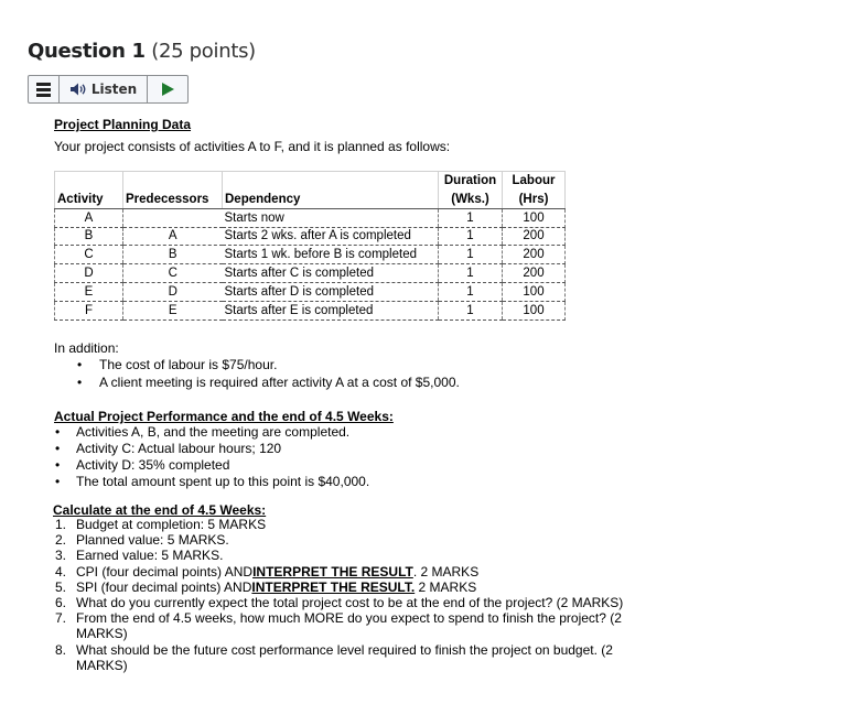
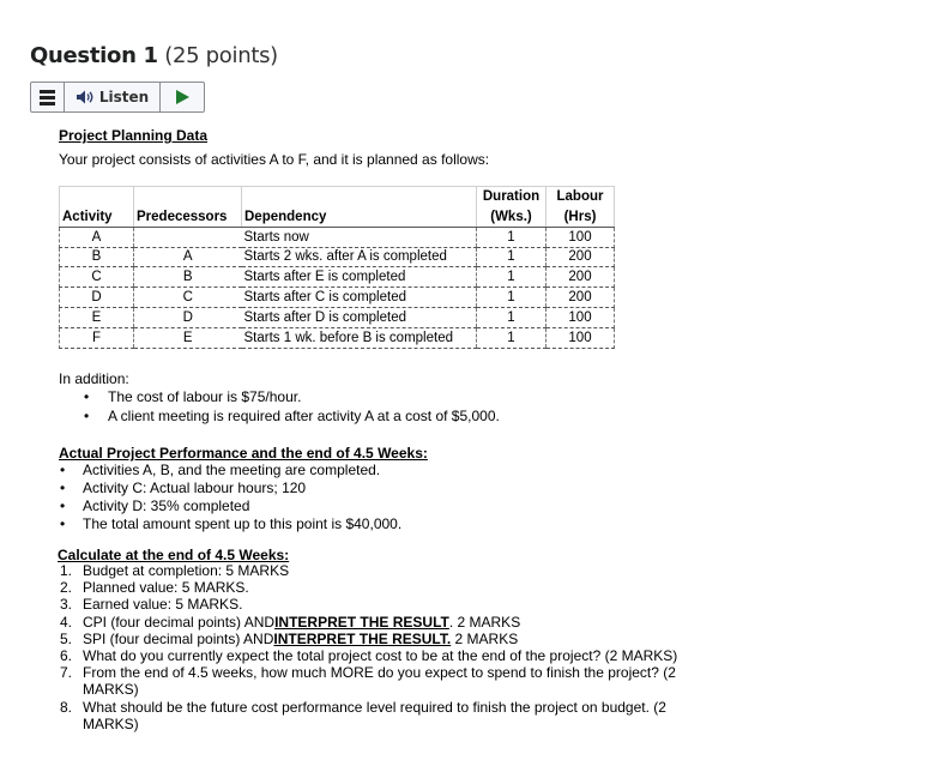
  Question 1 (25 points)
  Listen
  Project Planning Data
  Your project consists of activities A to F, and it is planned as follows:
  			Duration	Labour
  Activity	Predecessors	Dependency	(Wks.)	(Hrs)
  A		Starts now	1	100
  B	A	Starts 2 wks. after A is completed	1	200
- C	B	Starts 1 wk. before B is completed	1	200
+ C	B	Starts after E is completed	1	200
  D	C	Starts after C is completed	1	200
  E	D	Starts after D is completed	1	100
- F	E	Starts after E is completed	1	100
+ F	E	Starts 1 wk. before B is completed	1	100
  In addition:
  The cost of labour is $75/hour.
  A client meeting is required after activity A at a cost of $5,000.
  Actual Project Performance and the end of 4.5 Weeks:
  Activities A, B, and the meeting are completed.
  Activity C: Actual labour hours; 120
  Activity D: 35% completed
  The total amount spent up to this point is $40,000.
  Calculate at the end of 4.5 Weeks:
  1.
  Budget at completion: 5 MARKS
  2.
  Planned value: 5 MARKS.
  3.
  Earned value: 5 MARKS.
  4.
  CPI (four decimal points) ANDINTERPRET THE RESULT. 2 MARKS
  5.
  SPI (four decimal points) ANDINTERPRET THE RESULT. 2 MARKS
  6.
  What do you currently expect the total project cost to be at the end of the project? (2 MARKS)
  7.
  From the end of 4.5 weeks, how much MORE do you expect to spend to finish the project? (2 MARKS)
  8.
  What should be the future cost performance level required to finish the project on budget. (2 MARKS)
